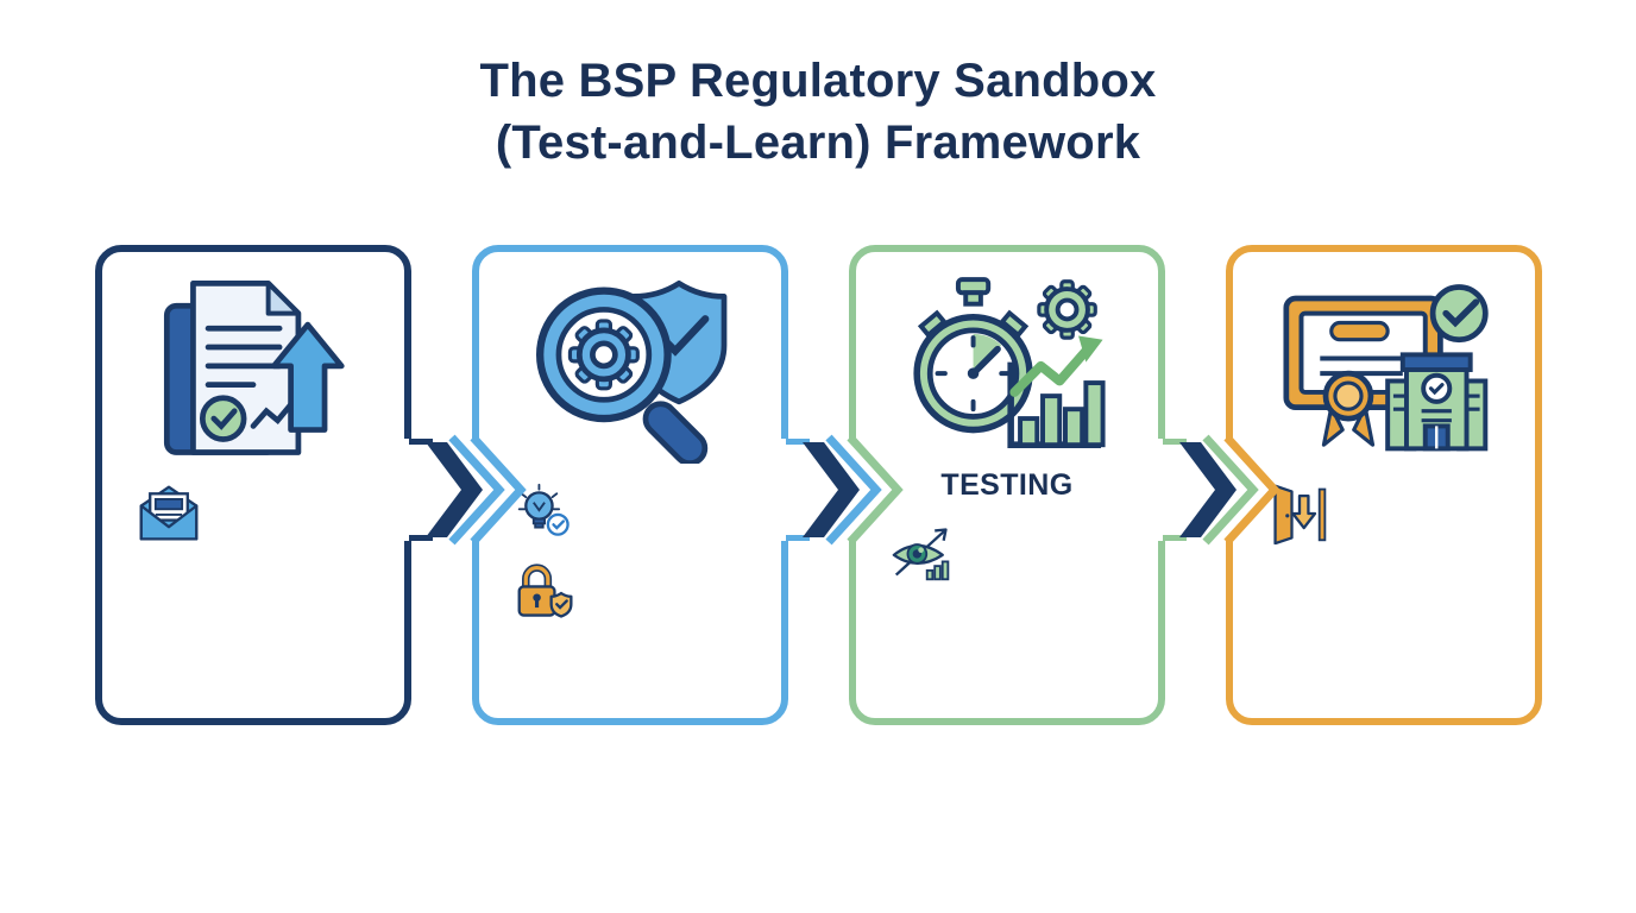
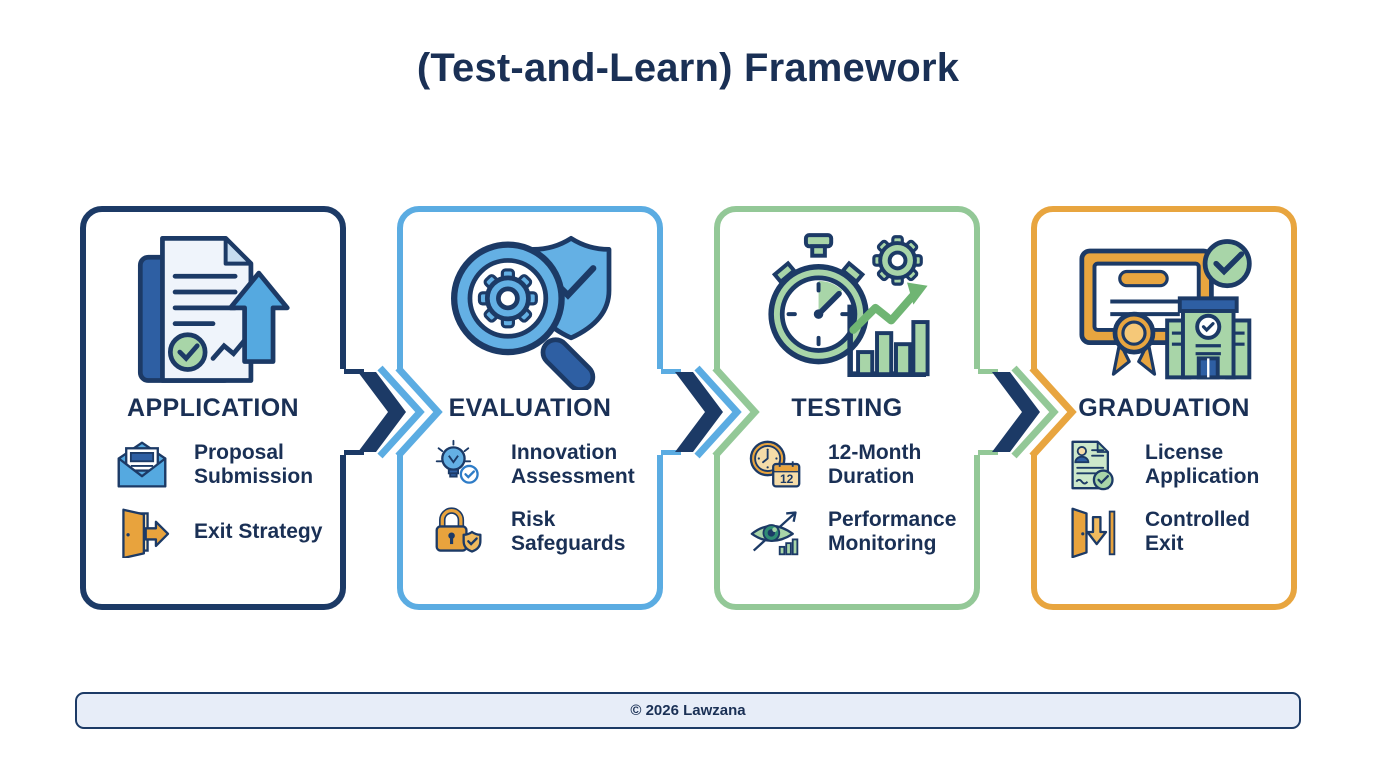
- The BSP Regulatory Sandbox
  (Test-and-Learn) Framework
+ APPLICATION
+ Proposal
+ Submission
+ Exit Strategy
+ EVALUATION
+ Innovation
+ Assessment
+ Risk
+ Safeguards
  TESTING
+ 12
+ 12-Month
+ Duration
+ Performance
+ Monitoring
+ GRADUATION
+ License
+ Application
+ Controlled
+ Exit
+ © 2026 Lawzana
